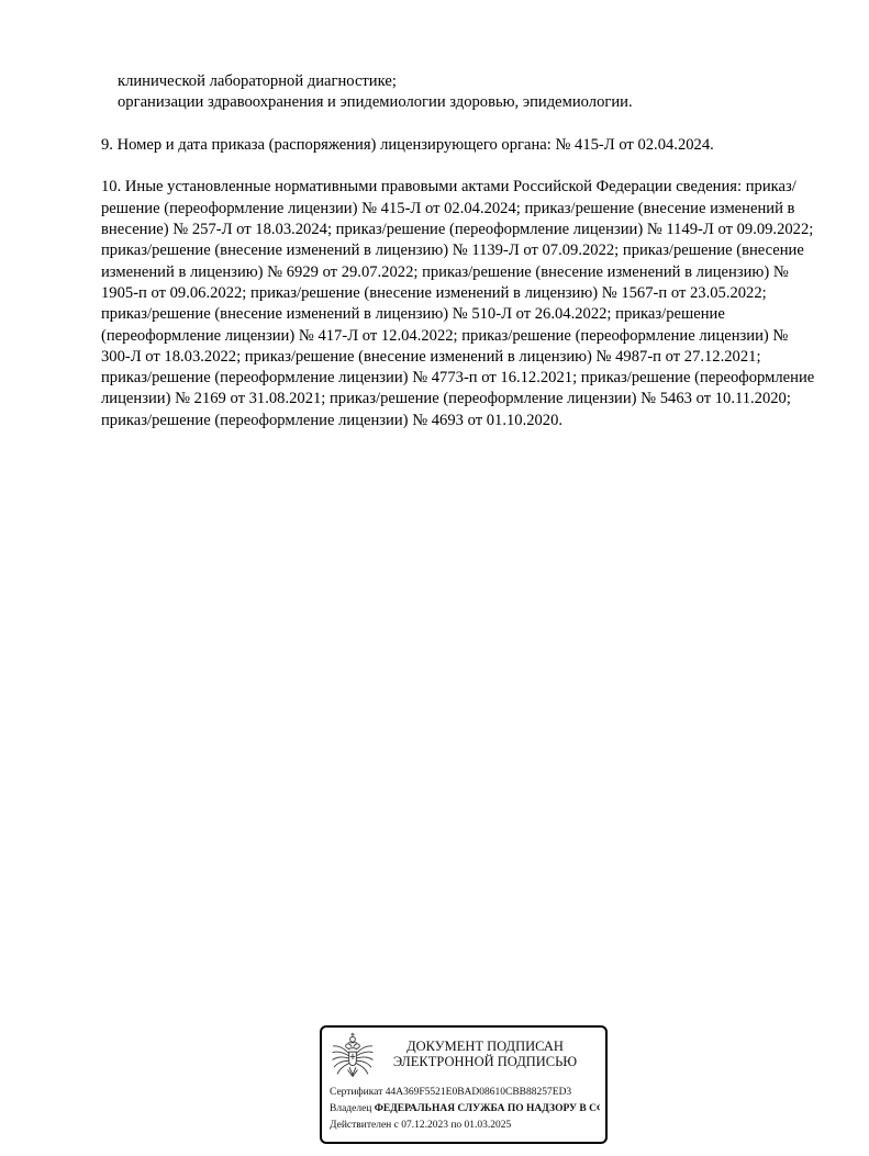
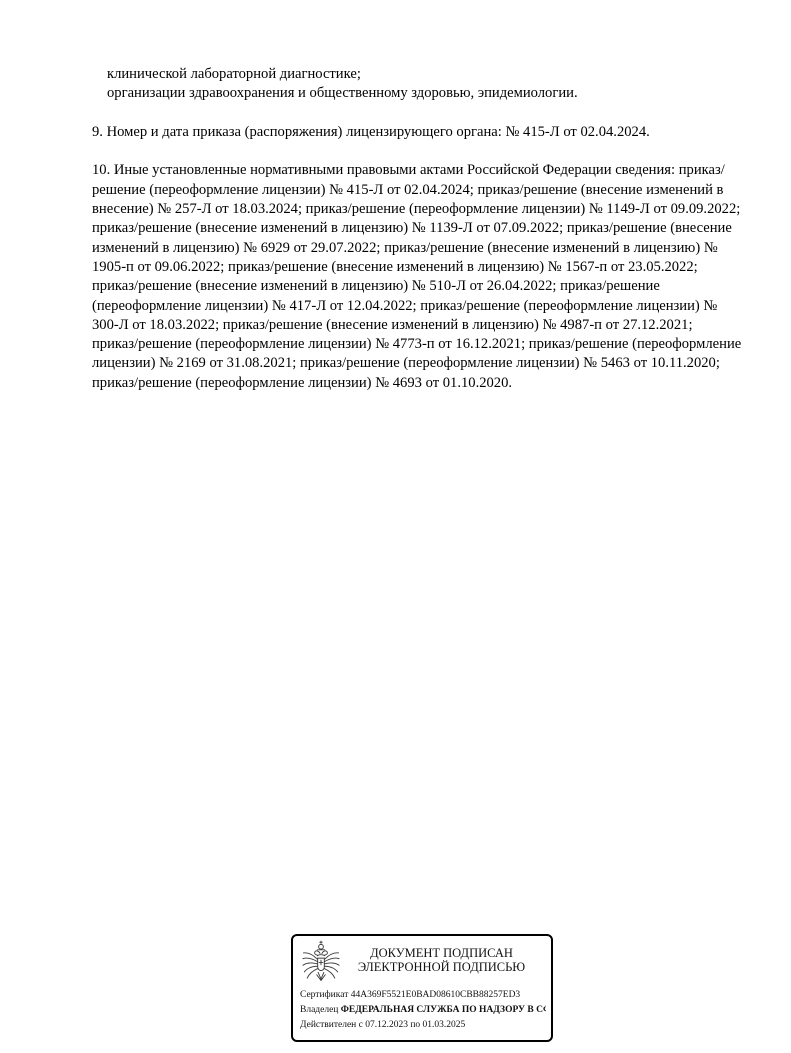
  клинической лабораторной диагностике;
- организации здравоохранения и эпидемиологии здоровью, эпидемиологии.
+ организации здравоохранения и общественному здоровью, эпидемиологии.
  9. Номер и дата приказа (распоряжения) лицензирующего органа: № 415-Л от 02.04.2024.
  10. Иные установленные нормативными правовыми актами Российской Федерации сведения: приказ/решение (переоформление лицензии) № 415-Л от 02.04.2024; приказ/решение (внесение изменений в внесение) № 257-Л от 18.03.2024; приказ/решение (переоформление лицензии) № 1149-Л от 09.09.2022; приказ/решение (внесение изменений в лицензию) № 1139-Л от 07.09.2022; приказ/решение (внесение изменений в лицензию) № 6929 от 29.07.2022; приказ/решение (внесение изменений в лицензию) № 1905-п от 09.06.2022; приказ/решение (внесение изменений в лицензию) № 1567-п от 23.05.2022; приказ/решение (внесение изменений в лицензию) № 510-Л от 26.04.2022; приказ/решение (переоформление лицензии) № 417-Л от 12.04.2022; приказ/решение (переоформление лицензии) № 300-Л от 18.03.2022; приказ/решение (внесение изменений в лицензию) № 4987-п от 27.12.2021; приказ/решение (переоформление лицензии) № 4773-п от 16.12.2021; приказ/решение (переоформление лицензии) № 2169 от 31.08.2021; приказ/решение (переоформление лицензии) № 5463 от 10.11.2020; приказ/решение (переоформление лицензии) № 4693 от 01.10.2020.
  ДОКУМЕНТ ПОДПИСАН
  ЭЛЕКТРОННОЙ ПОДПИСЬЮ
  Сертификат 44A369F5521E0BAD08610CBB88257ED3
  Владелец ФЕДЕРАЛЬНАЯ СЛУЖБА ПО НАДЗОРУ В С
  Действителен с 07.12.2023 по 01.03.2025
